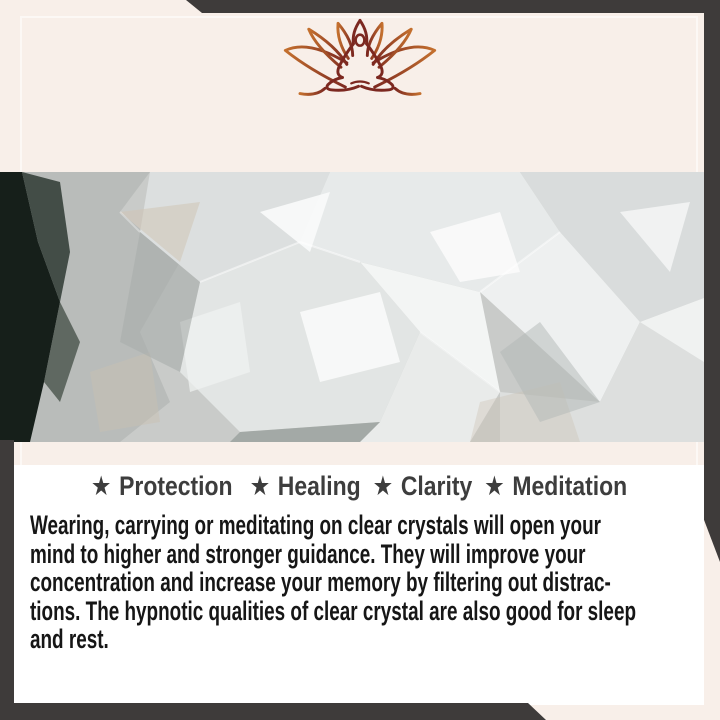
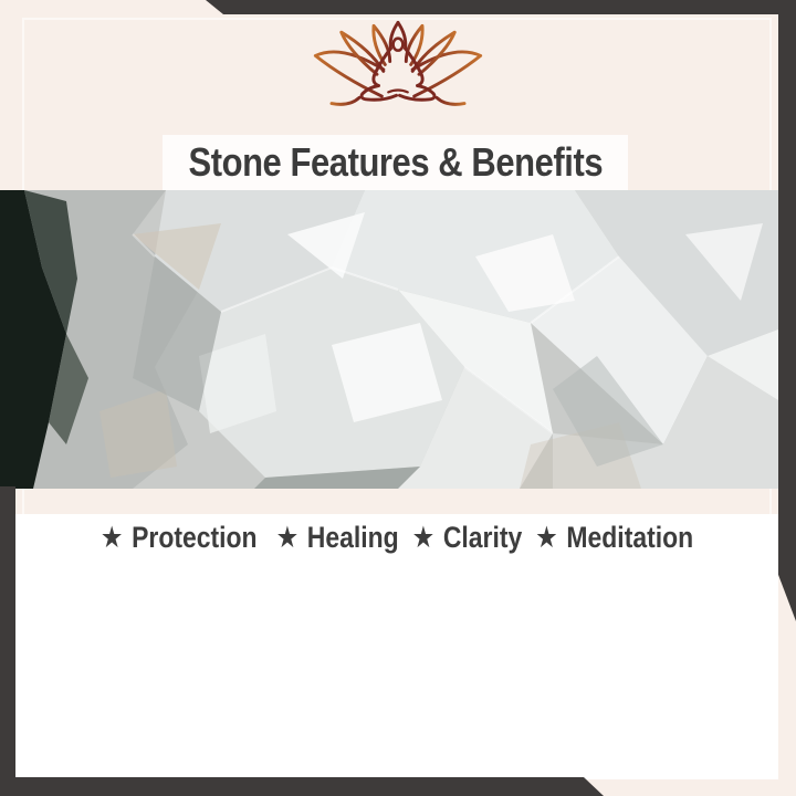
+ Stone Features & Benefits
  ★ Protection ★ Healing ★ Clarity ★ Meditation
- Wearing, carrying or meditating on clear crystals will open your
- mind to higher and stronger guidance. They will improve your
- concentration and increase your memory by filtering out distrac-
- tions. The hypnotic qualities of clear crystal are also good for sleep
- and rest.
